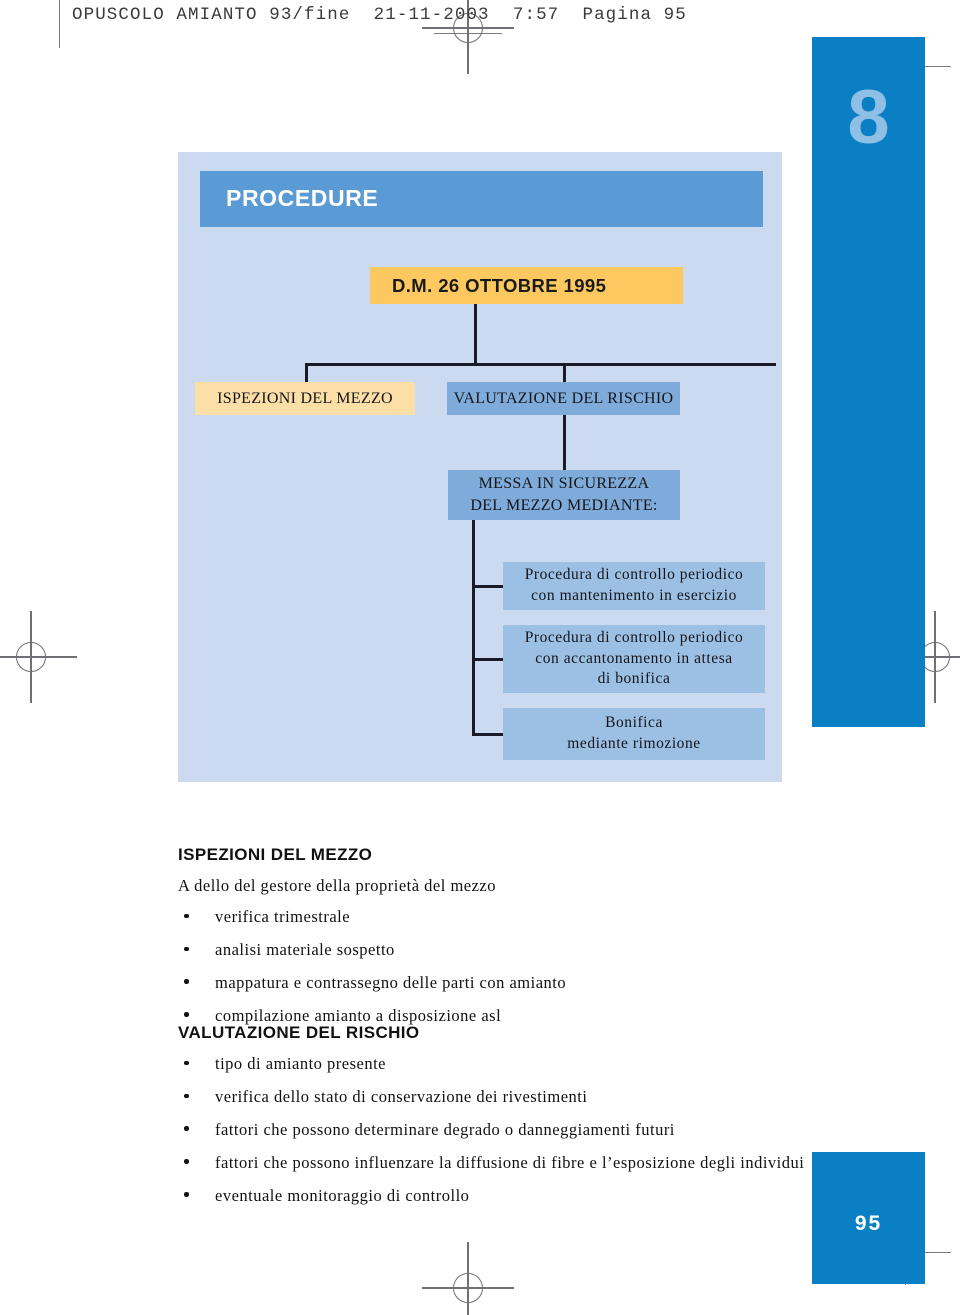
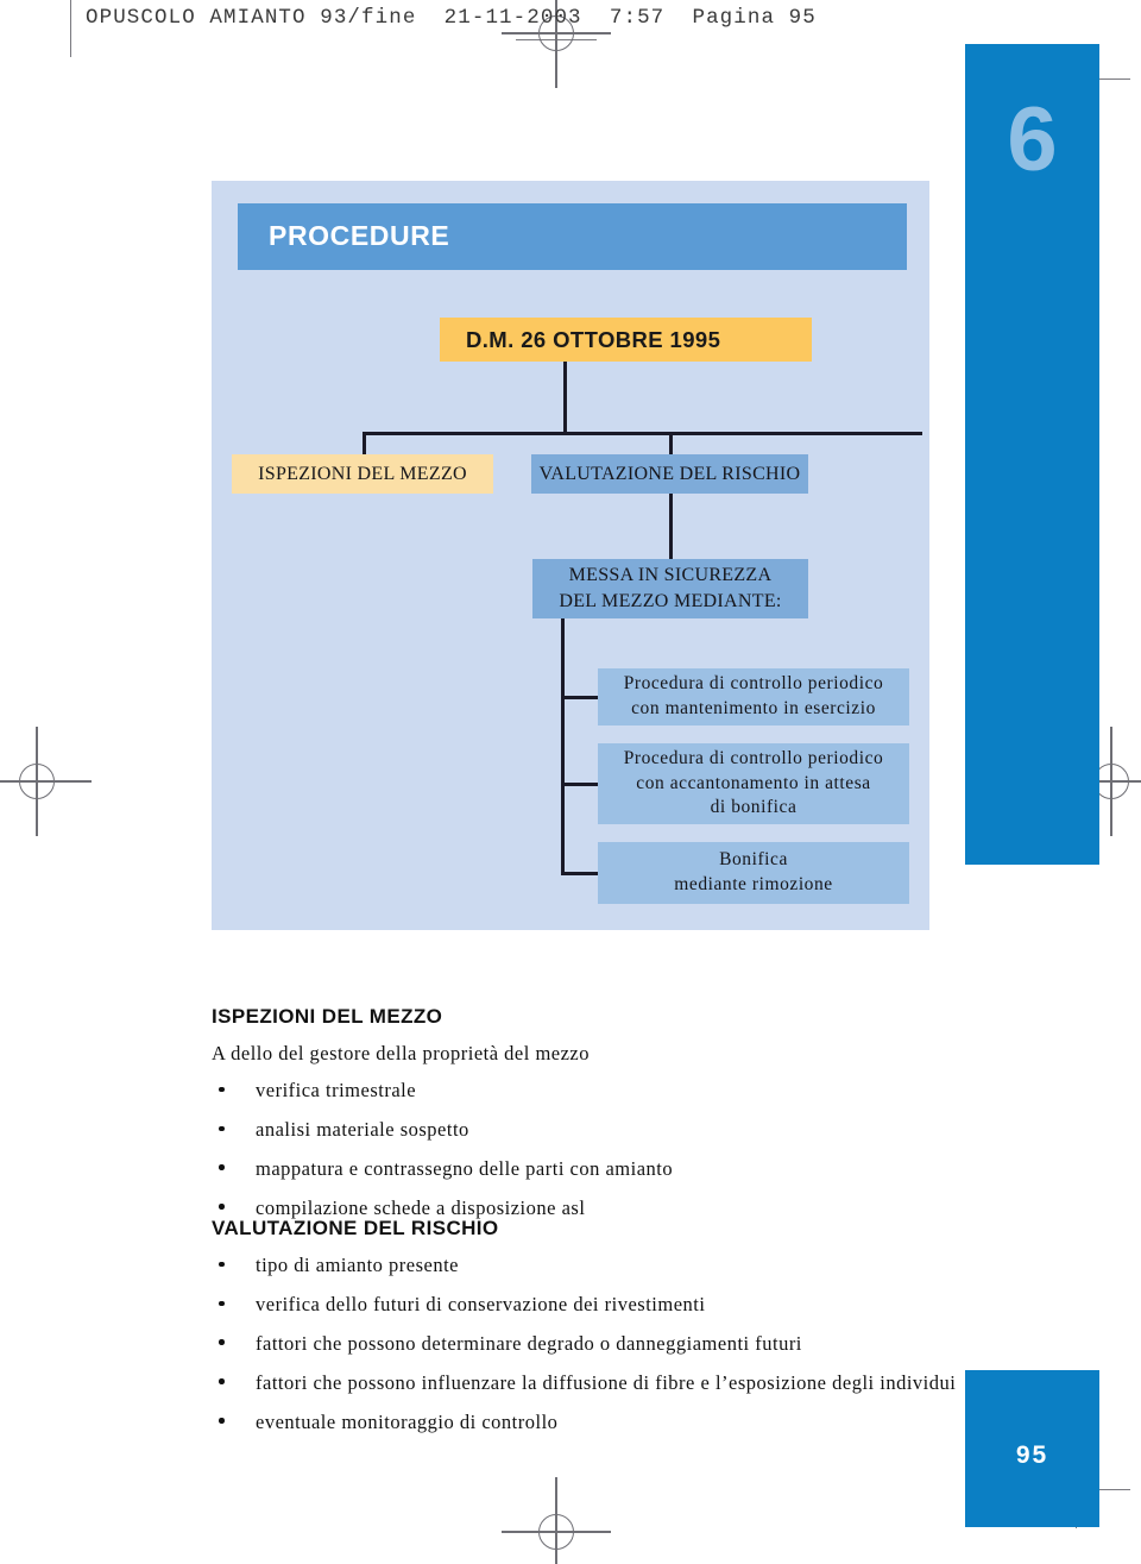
  OPUSCOLO AMIANTO 93/fine 21-11-2003 7:57 Pagina 95
- 8
+ 6
  95
  PROCEDURE
  D.M. 26 OTTOBRE 1995
  ISPEZIONI DEL MEZZO
  VALUTAZIONE DEL RISCHIO
  MESSA IN SICUREZZA
  DEL MEZZO MEDIANTE:
  Procedura di controllo periodico
  con mantenimento in esercizio
  Procedura di controllo periodico
  con accantonamento in attesa
  di bonifica
  Bonifica
  mediante rimozione
  ISPEZIONI DEL MEZZO
  A dello del gestore della proprietà del mezzo
  verifica trimestrale
  analisi materiale sospetto
  mappatura e contrassegno delle parti con amianto
- compilazione amianto a disposizione asl
+ compilazione schede a disposizione asl
  VALUTAZIONE DEL RISCHIO
  tipo di amianto presente
- verifica dello stato di conservazione dei rivestimenti
+ verifica dello futuri di conservazione dei rivestimenti
  fattori che possono determinare degrado o danneggiamenti futuri
  fattori che possono influenzare la diffusione di fibre e l’esposizione degli individui
  eventuale monitoraggio di controllo
